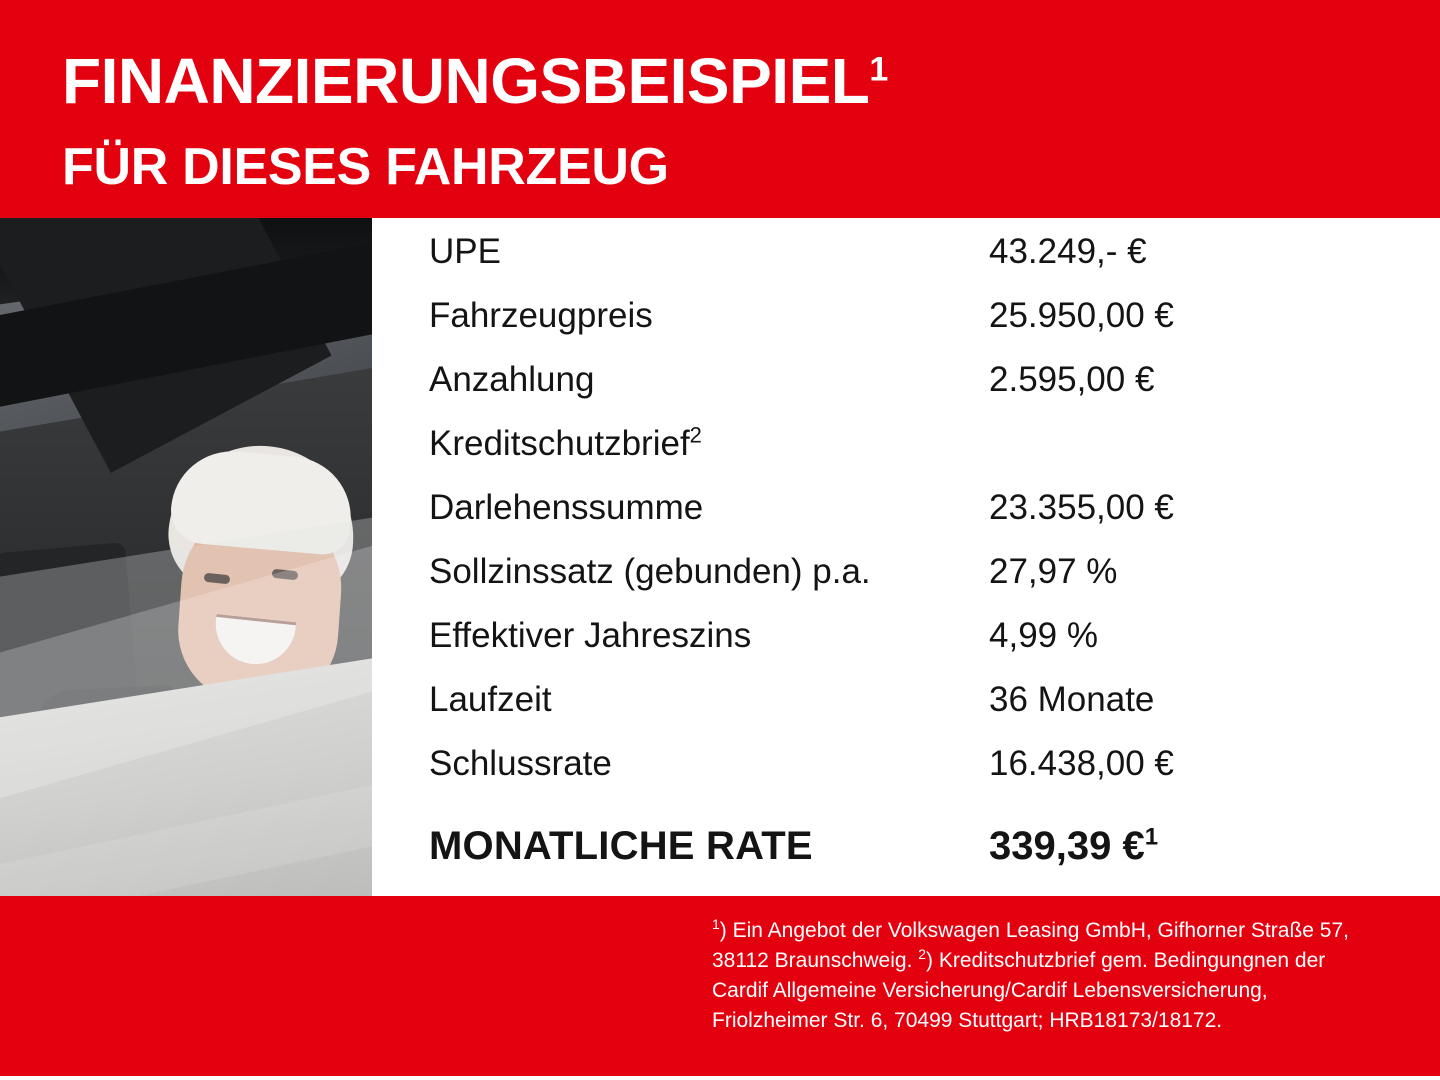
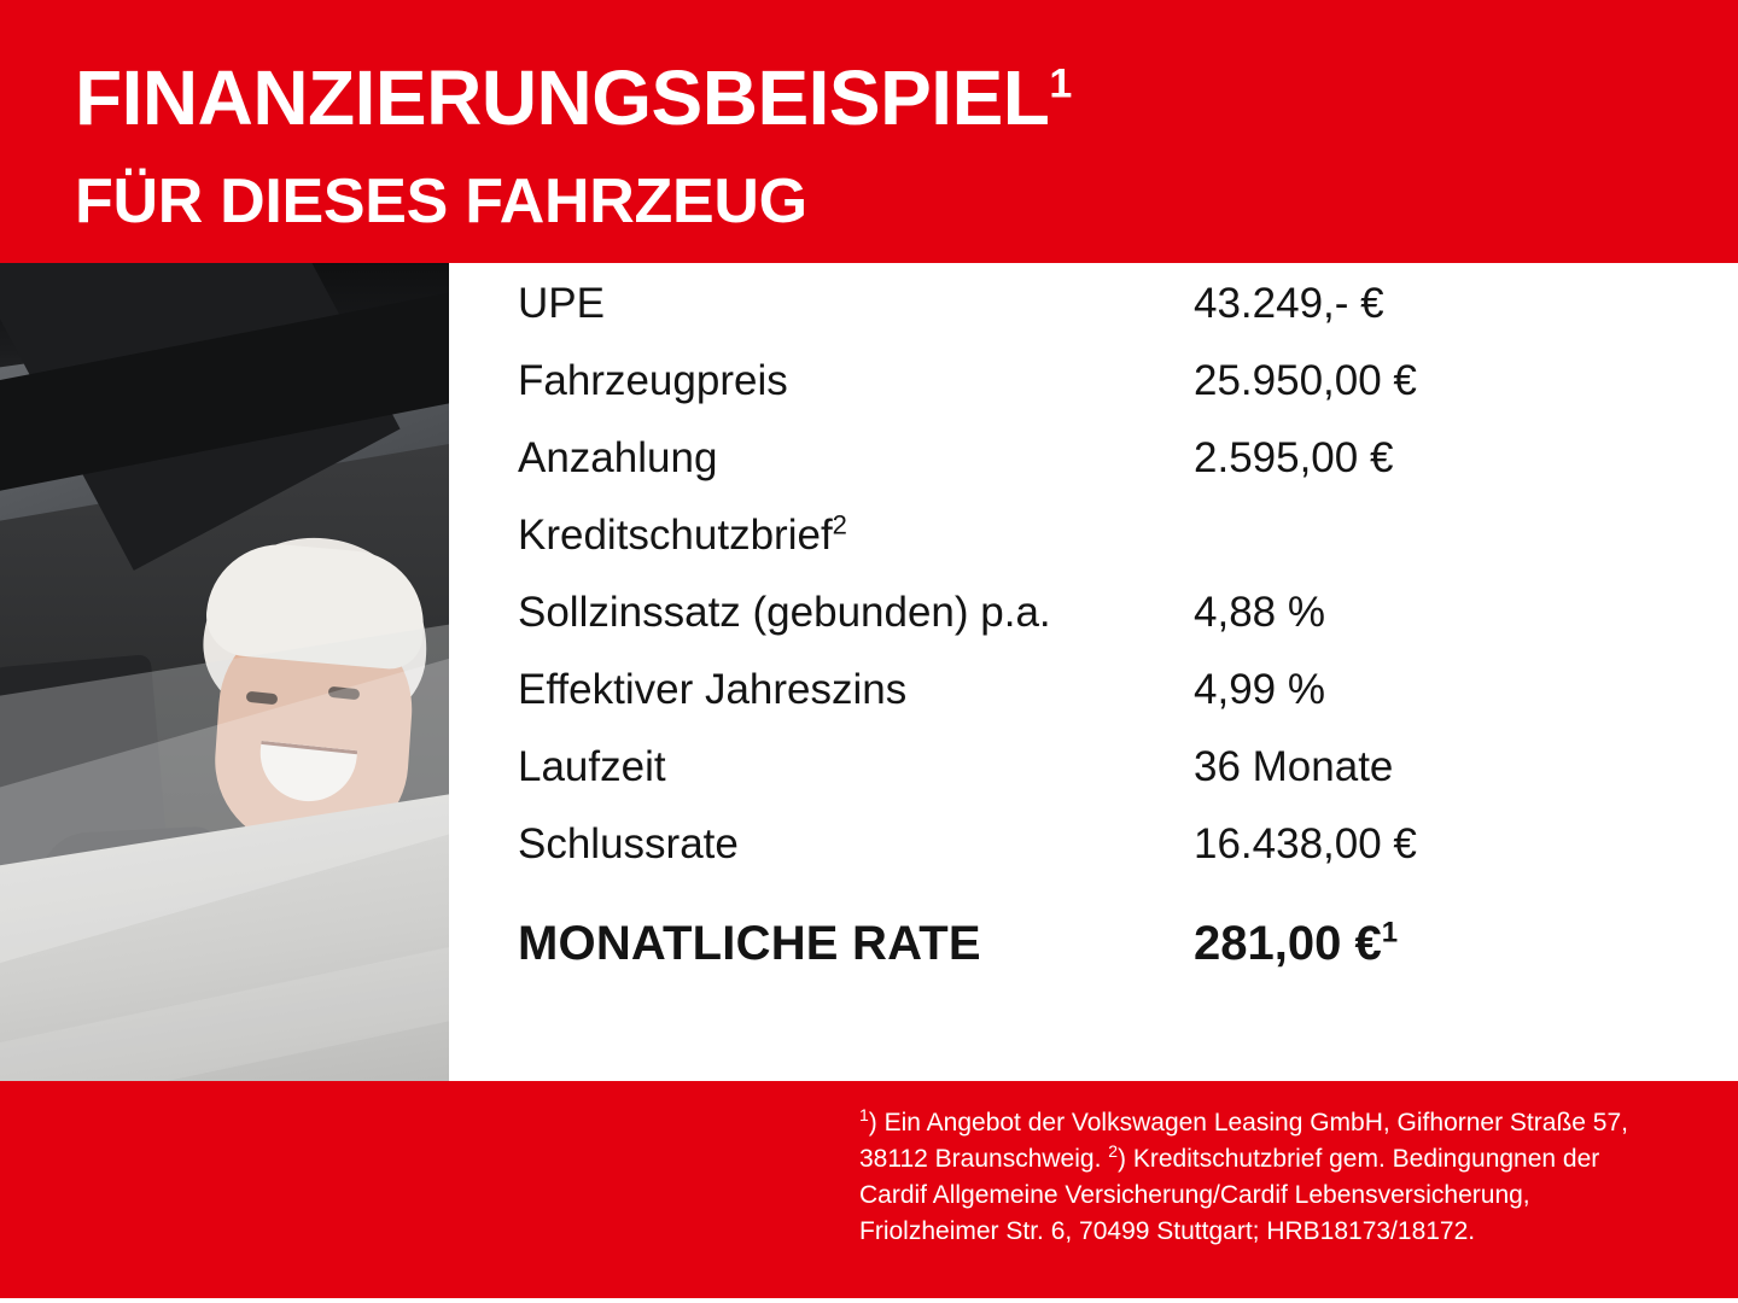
  FINANZIERUNGSBEISPIEL1
  FÜR DIESES FAHRZEUG
  UPE
  43.249,- €
  Fahrzeugpreis
  25.950,00 €
  Anzahlung
  2.595,00 €
  Kreditschutzbrief2
- Darlehenssumme
- 23.355,00 €
  Sollzinssatz (gebunden) p.a.
- 27,97 %
+ 4,88 %
  Effektiver Jahreszins
  4,99 %
  Laufzeit
  36 Monate
  Schlussrate
  16.438,00 €
  MONATLICHE RATE
- 339,39 €1
+ 281,00 €1
  1) Ein Angebot der Volkswagen Leasing GmbH, Gifhorner Straße 57, 38112 Braunschweig. 2) Kreditschutzbrief gem. Bedingungnen der Cardif Allgemeine Versicherung/Cardif Lebensversicherung, Friolzheimer Str. 6, 70499 Stuttgart; HRB18173/18172.
